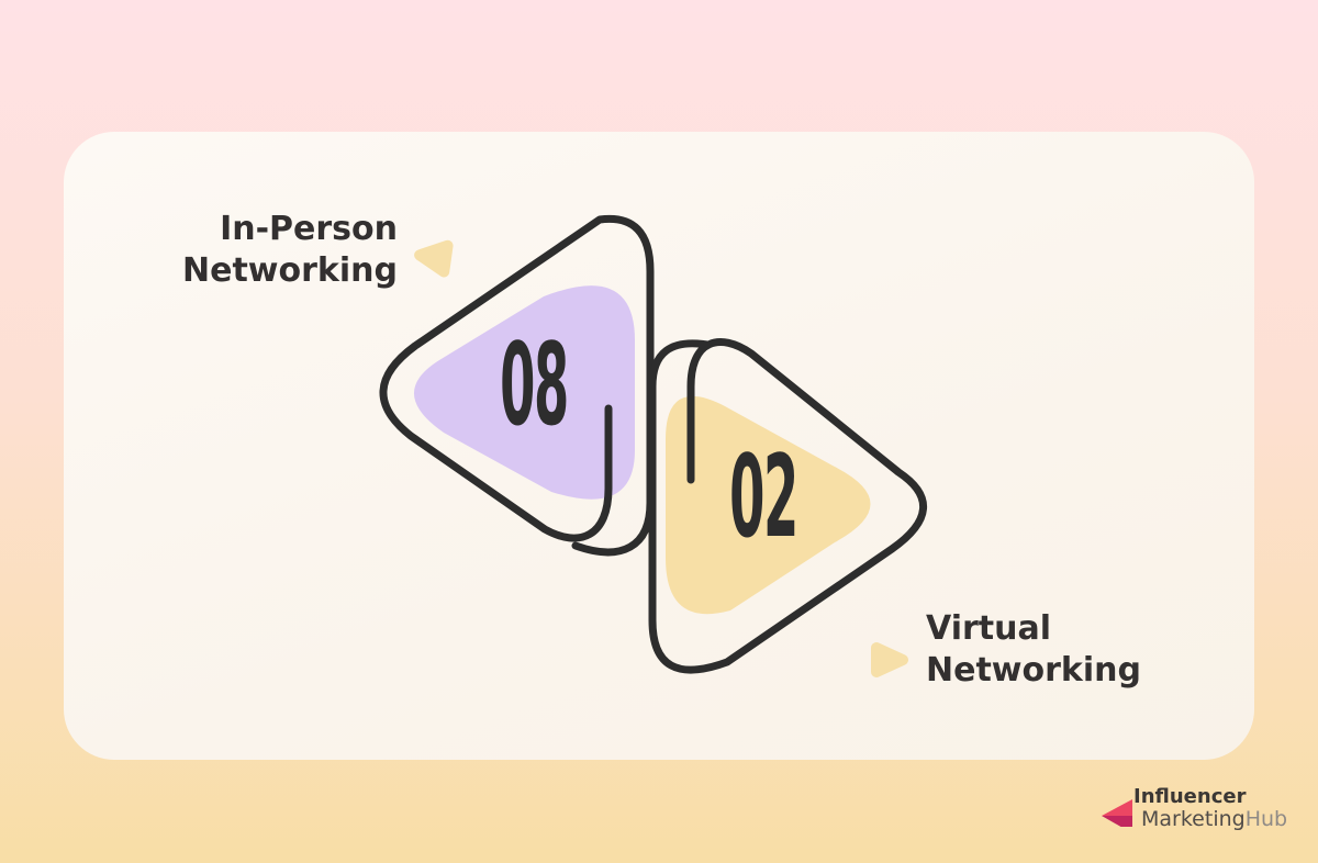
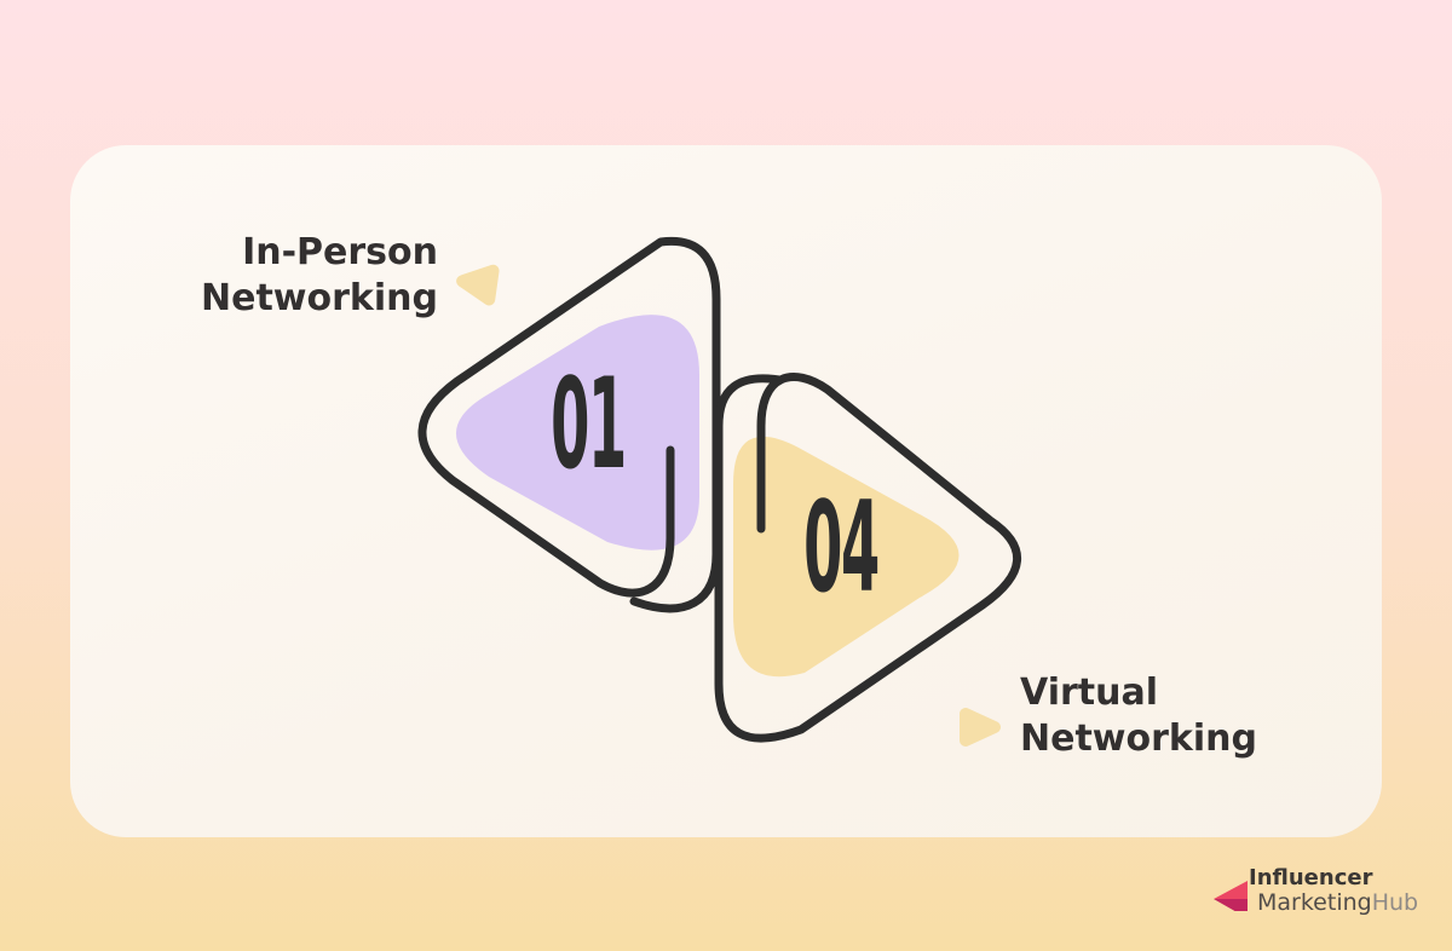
  In-Person
  Networking
  Virtual
  Networking
- 08
+ 01
- 02
+ 04
  Influencer
  MarketingHub
